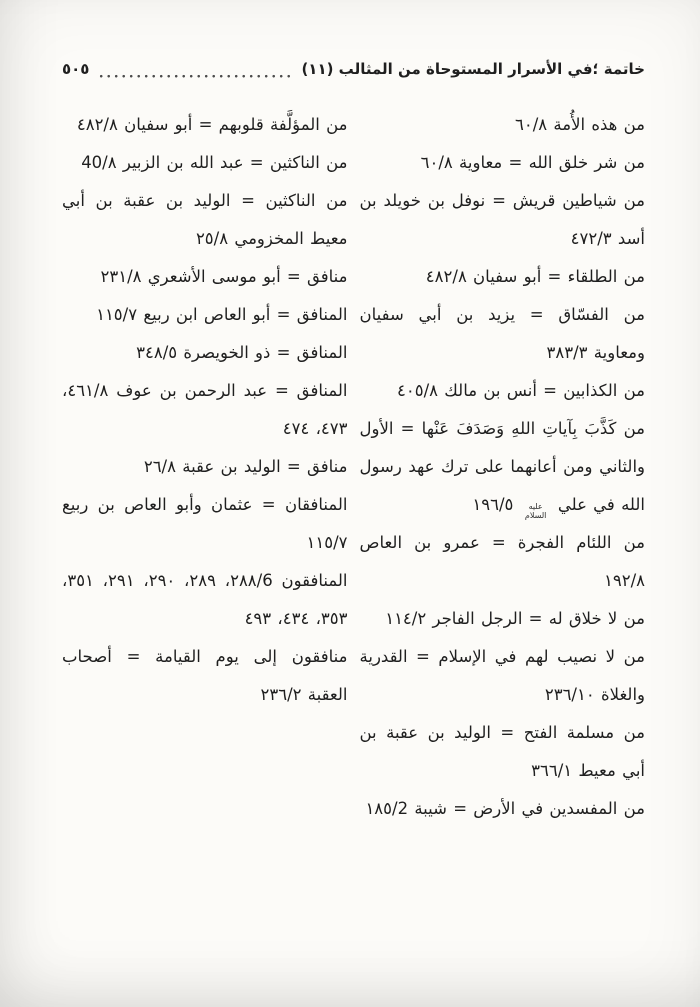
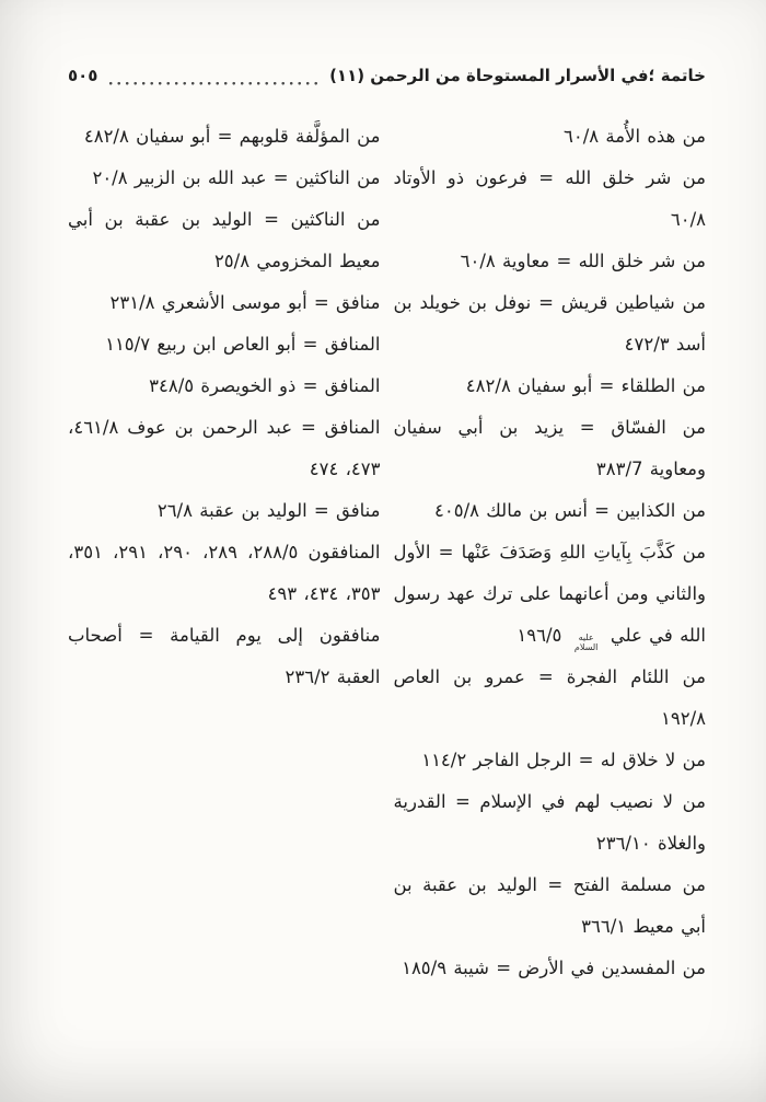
- خاتمة ؛في الأسرار المستوحاة من المثالب (١١)
+ خاتمة ؛في الأسرار المستوحاة من الرحمن (١١)
  ٥٠٥
  من هذه الأُمة ٦٠/٨
+ من شر خلق الله = فرعون ذو الأوتاد ٦٠/٨
  من شر خلق الله = معاوية ٦٠/٨
  من شياطين قريش = نوفل بن خويلد بن أسد ٤٧٢/٣
  من الطلقاء = أبو سفيان ٤٨٢/٨
- من الفسّاق = يزيد بن أبي سفيان ومعاوية ٣٨٣/٣
+ من الفسّاق = يزيد بن أبي سفيان ومعاوية ٣٨٣/7
  من الكذابين = أنس بن مالك ٤٠٥/٨
  من كَذَّبَ بِآياتِ اللهِ وَصَدَفَ عَنْها = الأول والثاني ومن أعانهما على ترك عهد رسول الله في علي عليه السلام ١٩٦/٥
  من اللئام الفجرة = عمرو بن العاص ١٩٢/٨
  من لا خلاق له = الرجل الفاجر ١١٤/٢
  من لا نصيب لهم في الإسلام = القدرية والغلاة ٢٣٦/١٠
  من مسلمة الفتح = الوليد بن عقبة بن أبي معيط ٣٦٦/١
- من المفسدين في الأرض = شيبة ١٨٥/2
+ من المفسدين في الأرض = شيبة ١٨٥/٩
  من المؤلَّفة قلوبهم = أبو سفيان ٤٨٢/٨
- من الناكثين = عبد الله بن الزبير 40/٨
+ من الناكثين = عبد الله بن الزبير ٢٠/٨
  من الناكثين = الوليد بن عقبة بن أبي معيط المخزومي ٢٥/٨
  منافق = أبو موسى الأشعري ٢٣١/٨
  المنافق = أبو العاص ابن ربيع ١١٥/٧
  المنافق = ذو الخويصرة ٣٤٨/٥
  المنافق = عبد الرحمن بن عوف ٤٦١/٨، ٤٧٣، ٤٧٤
  منافق = الوليد بن عقبة ٢٦/٨
- المنافقان = عثمان وأبو العاص بن ربيع ١١٥/٧
- المنافقون ٢٨٨/6، ٢٨٩، ٢٩٠، ٢٩١، ٣٥١، ٣٥٣، ٤٣٤، ٤٩٣
+ المنافقون ٢٨٨/٥، ٢٨٩، ٢٩٠، ٢٩١، ٣٥١، ٣٥٣، ٤٣٤، ٤٩٣
  منافقون إلى يوم القيامة = أصحاب العقبة ٢٣٦/٢
